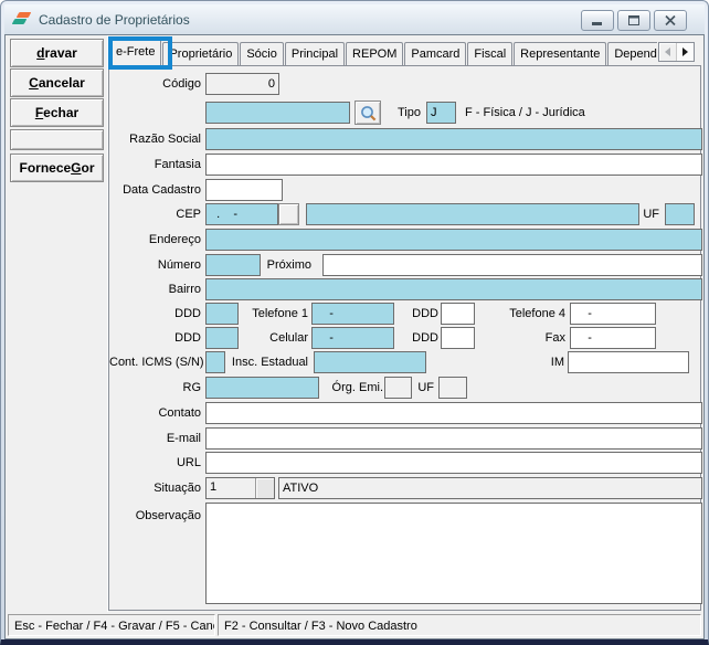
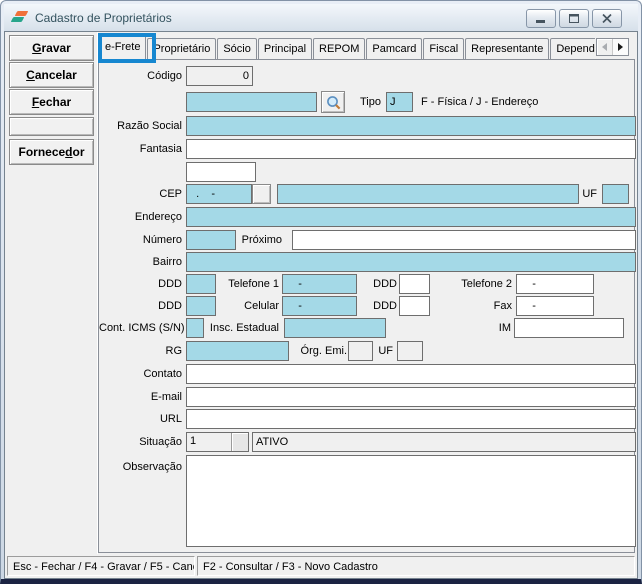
  Cadastro de Proprietários
- dravar
+ Gravar
  Cancelar
  Fechar
- ForneceGor
+ Fornecedor
  e-Frete
  Proprietário
  Sócio
  Principal
  REPOM
  Pamcard
  Fiscal
  Representante
  Código
  0
  Tipo
  J
- F - Física / J - Jurídica
+ F - Física / J - Endereço
  Razão Social
  Fantasia
- Data Cadastro
  CEP
  . -
  UF
  Endereço
  Número
  Próximo
  Bairro
  DDD
  Telefone 1
  -
  DDD
- Telefone 4
+ Telefone 2
  -
  DDD
  Celular
  -
  DDD
  Fax
  -
  Cont. ICMS (S/N)
  Insc. Estadual
  IM
  RG
  Órg. Emi.
  UF
  Contato
  E-mail
  URL
  Situação
  1
  ATIVO
  Observação
  Esc - Fechar / F4 - Gravar / F5 - Can
  F2 - Consultar / F3 - Novo Cadastro
